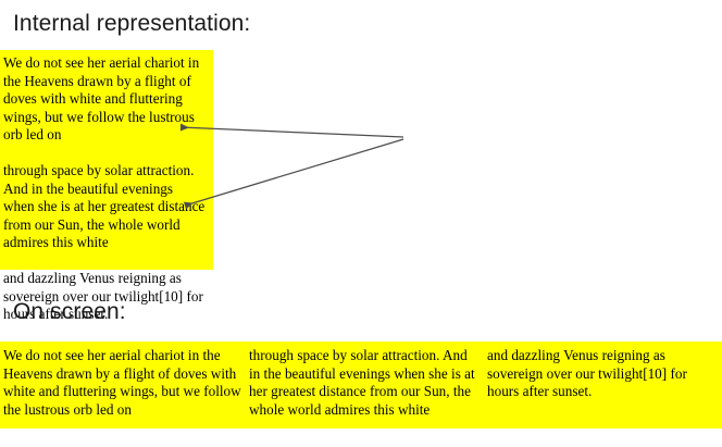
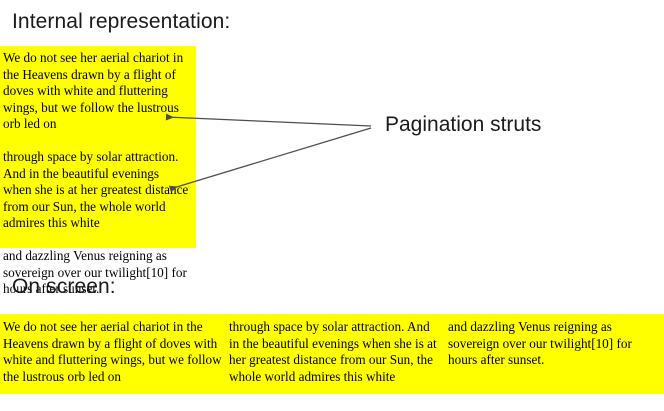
  Internal representation:
  We do not see her aerial chariot in the Heavens drawn by a flight of doves with white and fluttering wings, but we follow the lustrous orb led on
  through space by solar attraction. And in the beautiful evenings when she is at her greatest distance from our Sun, the whole world admires this white
  and dazzling Venus reigning as sovereign over our twilight[10] for hours after sunset.
+ Pagination struts
  On screen:
  We do not see her aerial chariot in the Heavens drawn by a flight of doves with white and fluttering wings, but we follow the lustrous orb led on
  through space by solar attraction. And in the beautiful evenings when she is at her greatest distance from our Sun, the whole world admires this white
  and dazzling Venus reigning as sovereign over our twilight[10] for hours after sunset.
